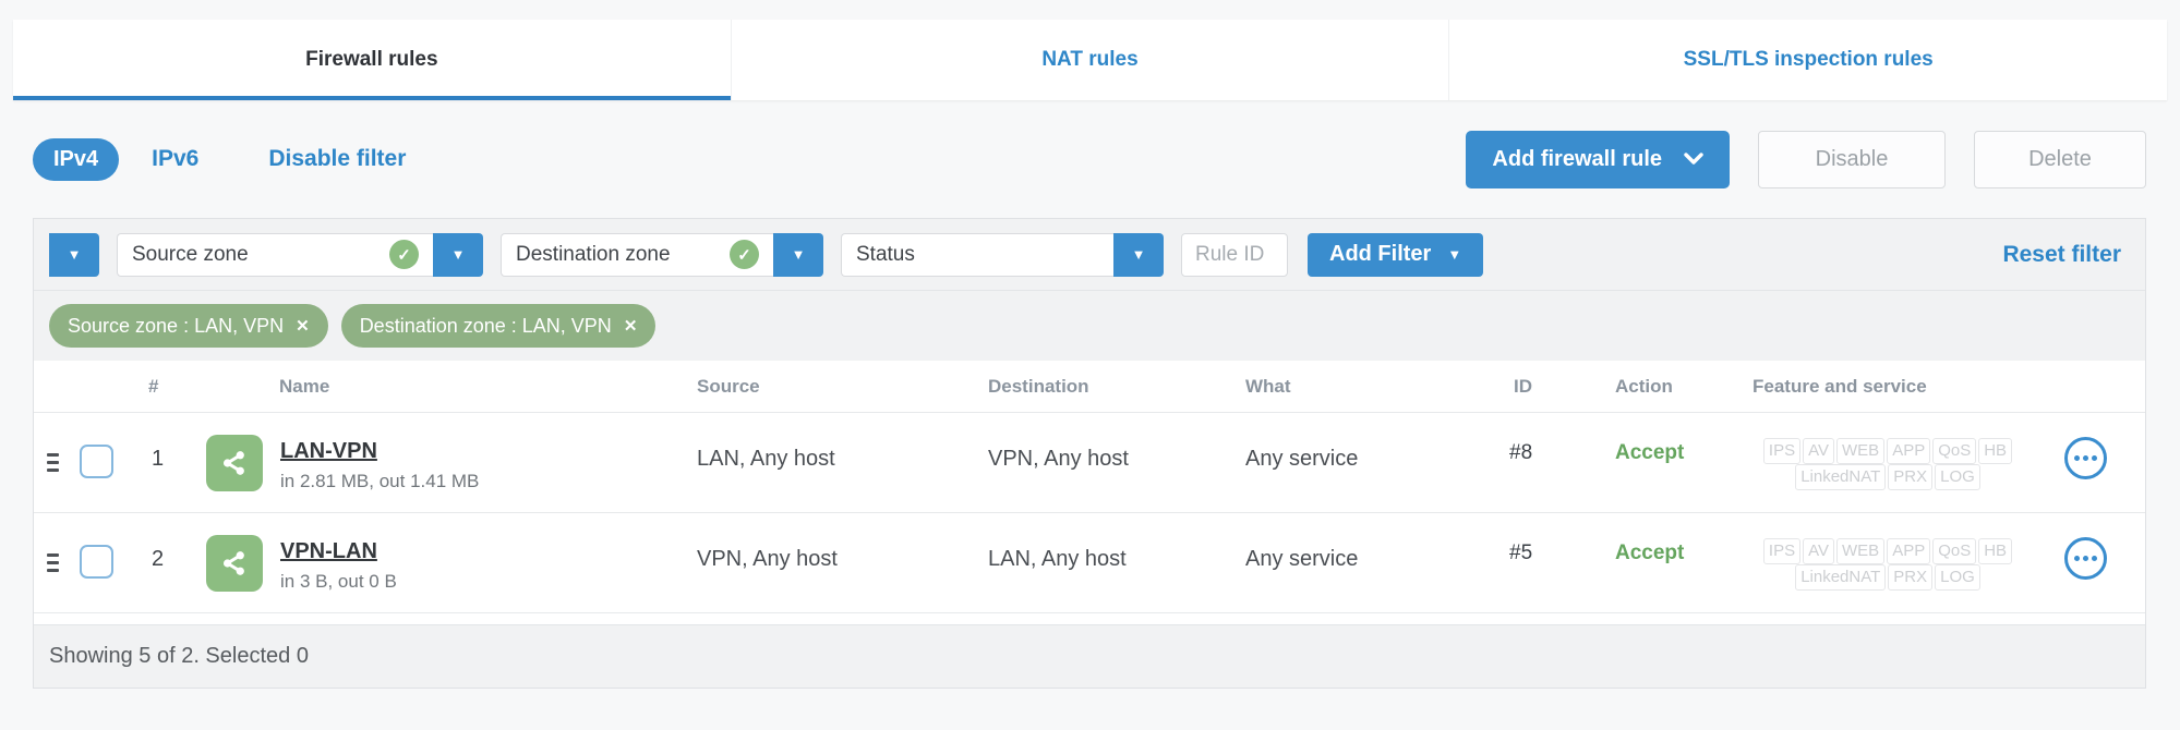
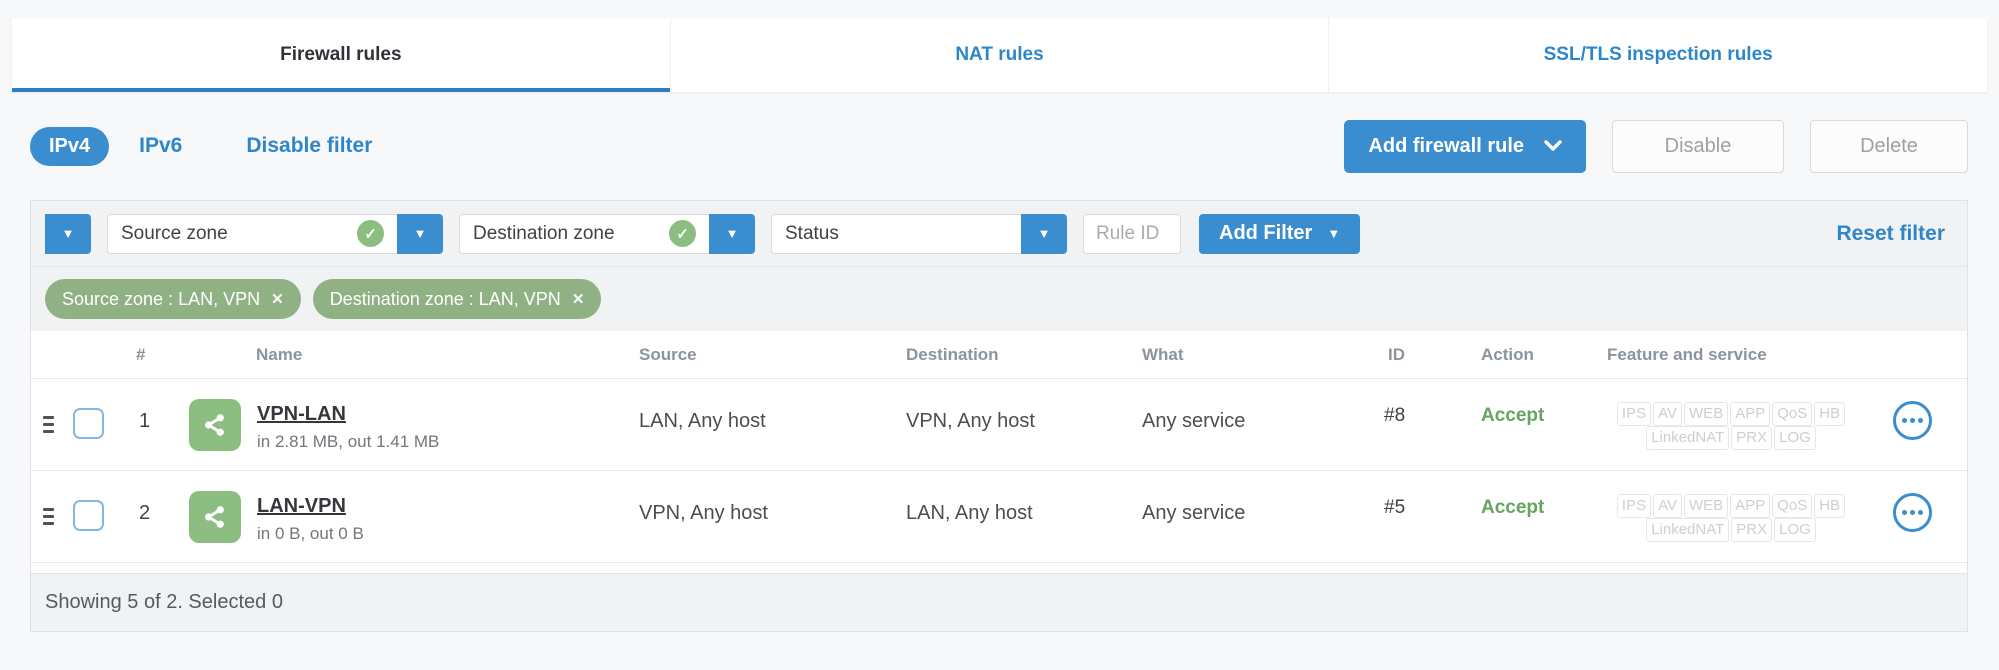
  Firewall rules
  NAT rules
  SSL/TLS inspection rules
  IPv4
  IPv6
  Disable filter
  Add firewall rule
  Disable
  Delete
  ▼
  Source zone
  ✓
  ▼
  Destination zone
  ✓
  ▼
  Status
  ▼
  Rule ID
  Add Filter
  ▼
  Reset filter
  Source zone : LAN, VPN
  ✕
  Destination zone : LAN, VPN
  ✕
  #
  Name
  Source
  Destination
  What
  ID
  Action
  Feature and service
  1
- LAN-VPN
+ VPN-LAN
  in 2.81 MB, out 1.41 MB
  LAN, Any host
  VPN, Any host
  Any service
  #8
  Accept
  IPS AV WEB APP QoS HB
  LinkedNAT PRX LOG
  2
- VPN-LAN
+ LAN-VPN
- in 3 B, out 0 B
+ in 0 B, out 0 B
  VPN, Any host
  LAN, Any host
  Any service
  #5
  Accept
  IPS AV WEB APP QoS HB
  LinkedNAT PRX LOG
  Showing 5 of 2. Selected 0
